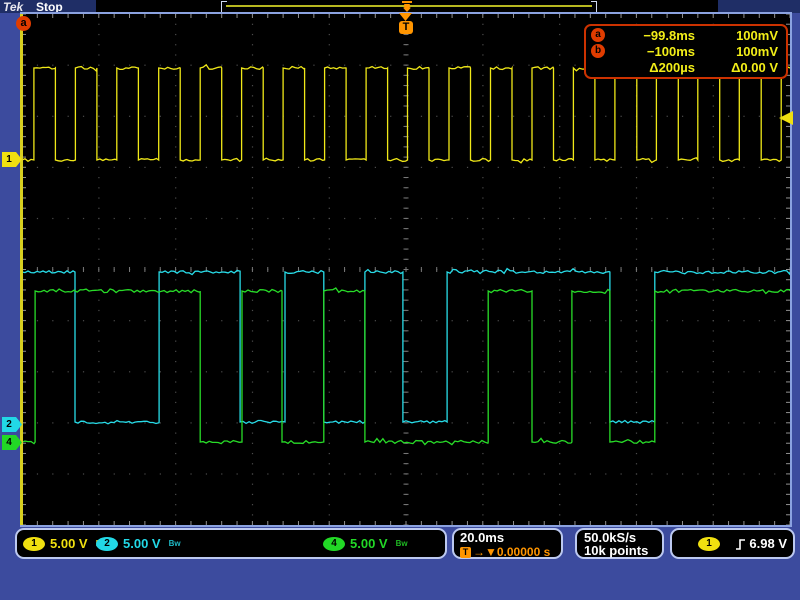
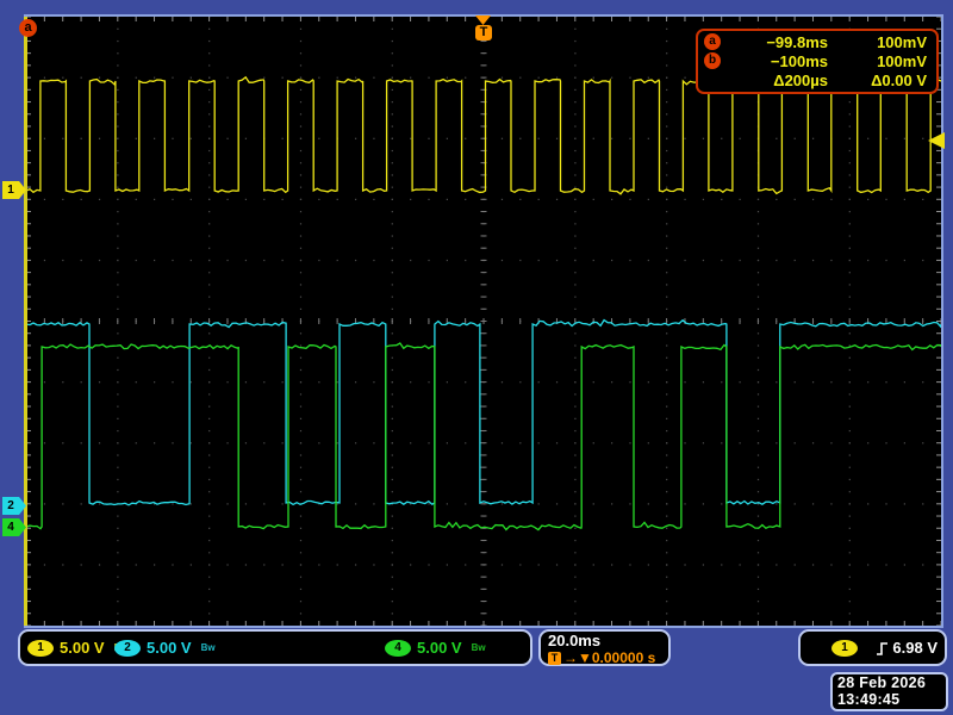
- Tek
- Stop
  a
  T
  1
  2
  4
  a
  −99.8ms
  100mV
  b
  −100ms
  100mV
  Δ200µs
  Δ0.00 V
  1
  5.00 V
  2
  5.00 V
  Bᴡ
  4
  5.00 V
  Bᴡ
  20.0ms
  T
  →▼0.00000 s
- 50.0kS/s
- 10k points
  1
  6.98 V
+ 28 Feb 2026
+ 13:49:45
